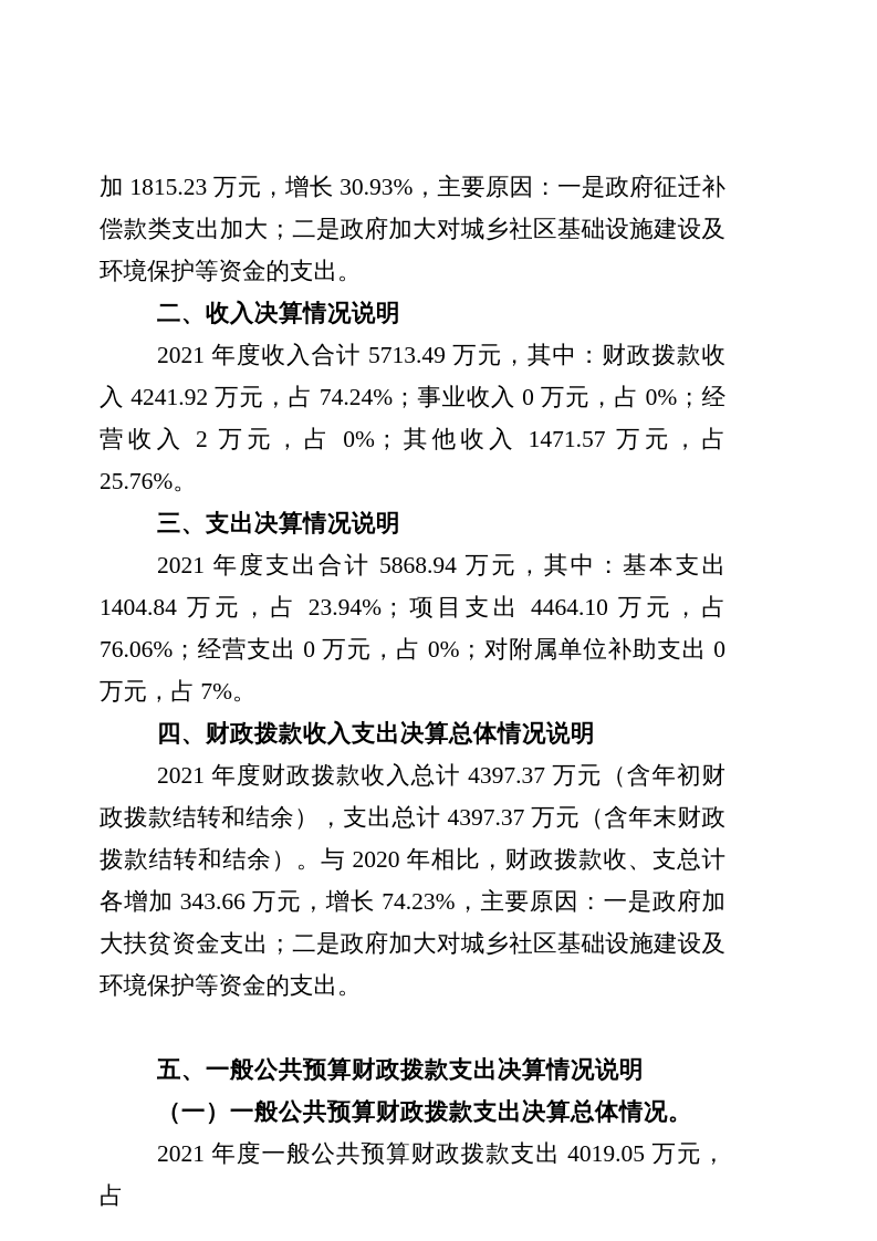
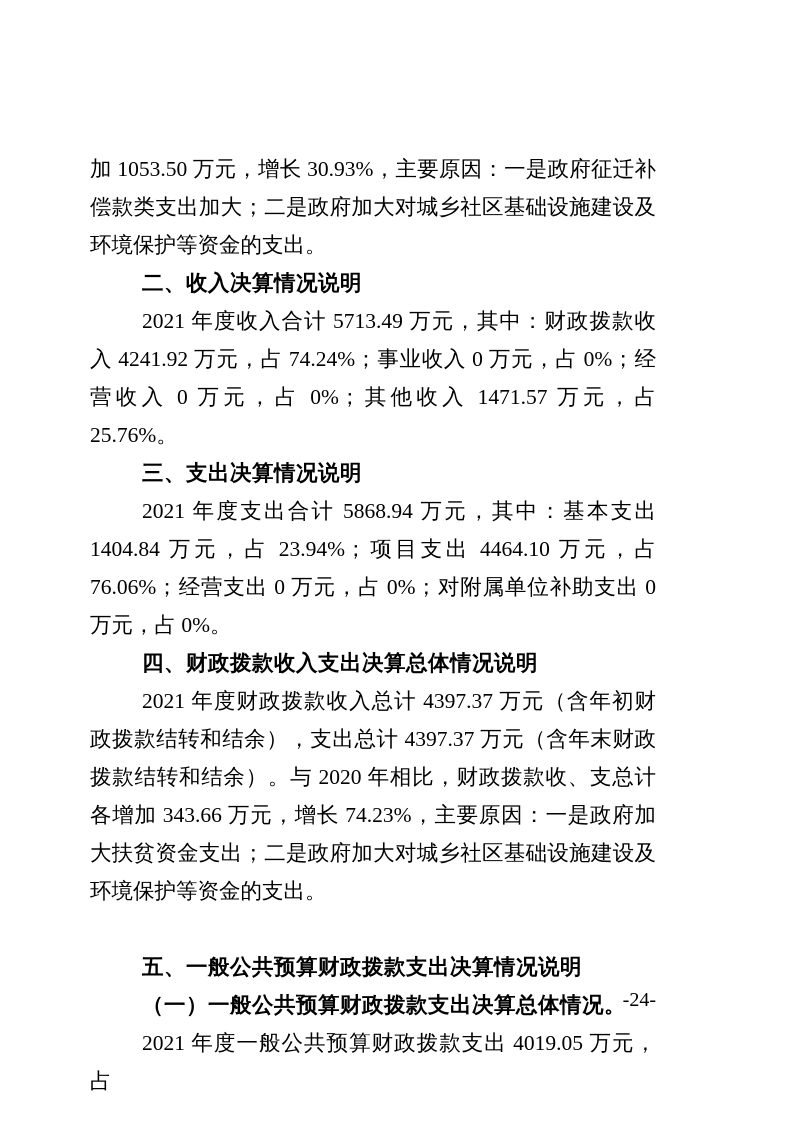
- 加 1815.23 万元，增长 30.93%，主要原因：一是政府征迁补偿款类支出加大；二是政府加大对城乡社区基础设施建设及环境保护等资金的支出。
+ 加 1053.50 万元，增长 30.93%，主要原因：一是政府征迁补偿款类支出加大；二是政府加大对城乡社区基础设施建设及环境保护等资金的支出。
  二、收入决算情况说明
- 2021 年度收入合计 5713.49 万元，其中：财政拨款收入 4241.92 万元，占 74.24%；事业收入 0 万元，占 0%；经营收入 2 万元，占 0%；其他收入 1471.57 万元，占 25.76%。
+ 2021 年度收入合计 5713.49 万元，其中：财政拨款收入 4241.92 万元，占 74.24%；事业收入 0 万元，占 0%；经营收入 0 万元，占 0%；其他收入 1471.57 万元，占 25.76%。
  三、支出决算情况说明
- 2021 年度支出合计 5868.94 万元，其中：基本支出 1404.84 万元，占 23.94%；项目支出 4464.10 万元，占 76.06%；经营支出 0 万元，占 0%；对附属单位补助支出 0 万元，占 7%。
+ 2021 年度支出合计 5868.94 万元，其中：基本支出 1404.84 万元，占 23.94%；项目支出 4464.10 万元，占 76.06%；经营支出 0 万元，占 0%；对附属单位补助支出 0 万元，占 0%。
  四、财政拨款收入支出决算总体情况说明
  2021 年度财政拨款收入总计 4397.37 万元（含年初财政拨款结转和结余），支出总计 4397.37 万元（含年末财政拨款结转和结余）。与 2020 年相比，财政拨款收、支总计各增加 343.66 万元，增长 74.23%，主要原因：一是政府加大扶贫资金支出；二是政府加大对城乡社区基础设施建设及环境保护等资金的支出。
  五、一般公共预算财政拨款支出决算情况说明
  （一）一般公共预算财政拨款支出决算总体情况。
  2021 年度一般公共预算财政拨款支出 4019.05 万元，占
+ -24-
